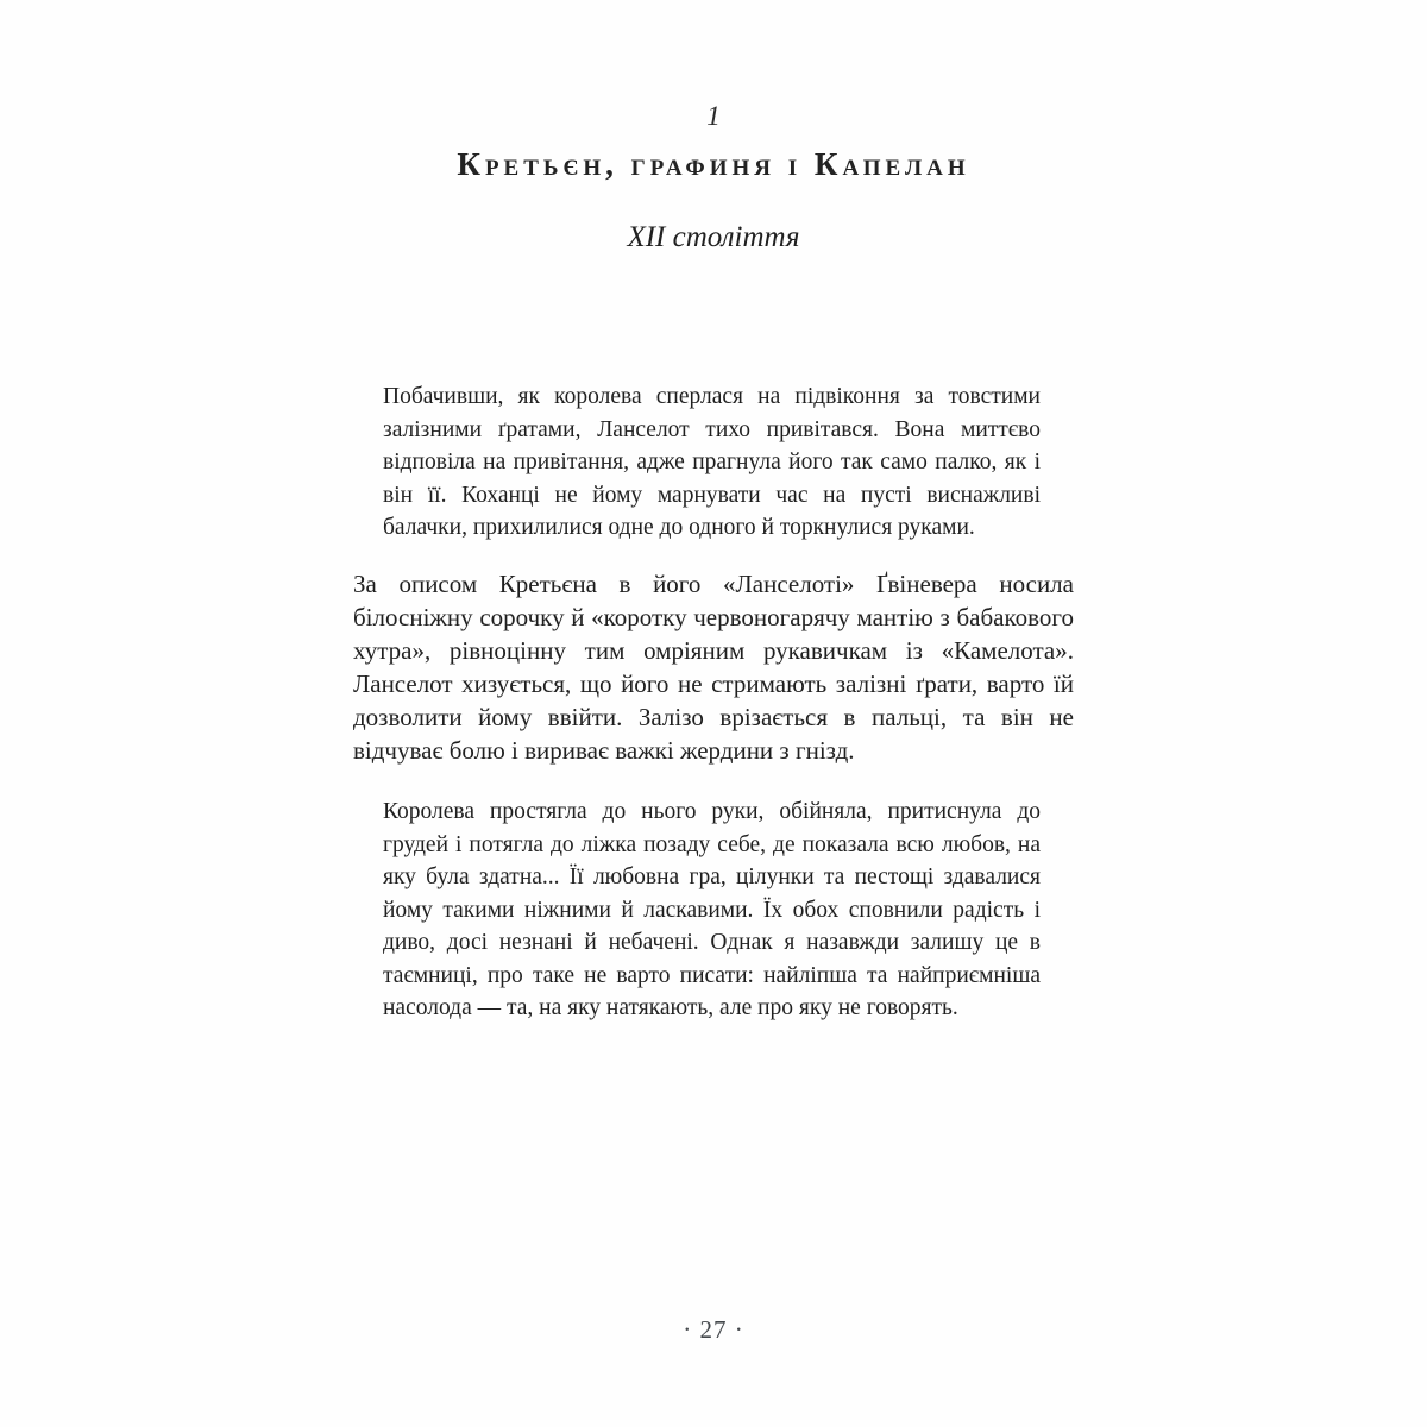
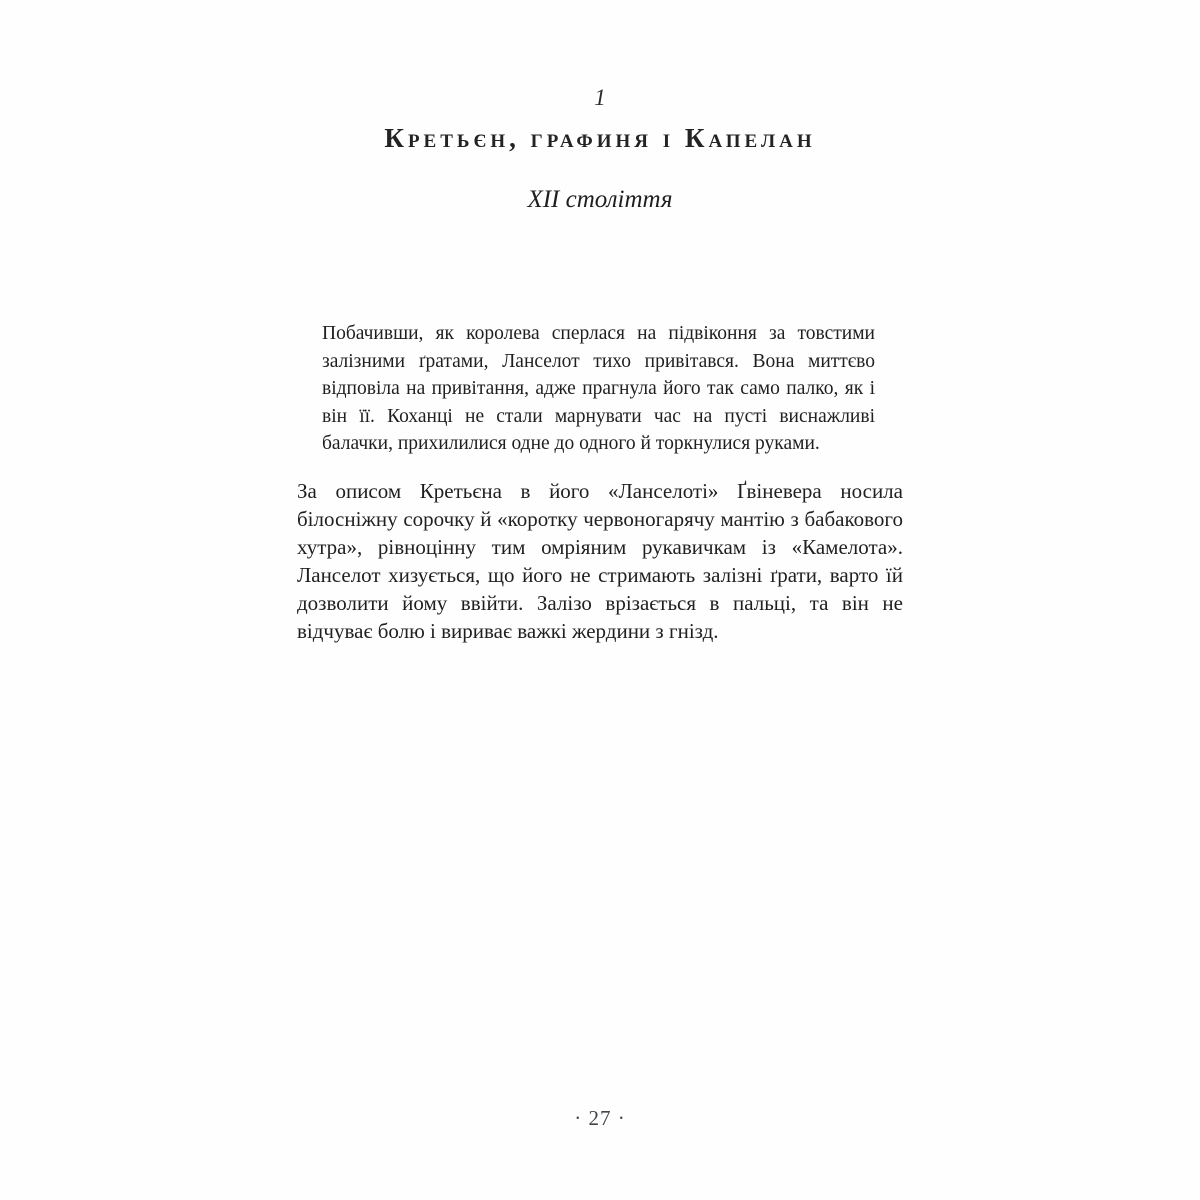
  1
  Кретьєн, графиня і Капелан
  XII століття
- Побачивши, як королева сперлася на підвіконня за товстими залізними ґратами, Ланселот тихо привітався. Вона миттєво відповіла на привітання, адже прагнула його так само палко, як і він її. Коханці не йому марнувати час на пусті виснажливі балачки, прихилилися одне до одного й торкнулися руками.
+ Побачивши, як королева сперлася на підвіконня за товстими залізними ґратами, Ланселот тихо привітався. Вона миттєво відповіла на привітання, адже прагнула його так само палко, як і він її. Коханці не стали марнувати час на пусті виснажливі балачки, прихилилися одне до одного й торкнулися руками.
  За описом Кретьєна в його «Ланселоті» Ґвіневера носила білосніжну сорочку й «коротку червоногарячу мантію з бабакового хутра», рівноцінну тим омріяним рукавичкам із «Камелота». Ланселот хизується, що його не стримають залізні ґрати, варто їй дозволити йому ввійти. Залізо врізається в пальці, та він не відчуває болю і вириває важкі жердини з гнізд.
- Королева простягла до нього руки, обійняла, притиснула до грудей і потягла до ліжка позаду себе, де показала всю любов, на яку була здатна... Її любовна гра, цілунки та пестощі здавалися йому такими ніжними й ласкавими. Їх обох сповнили радість і диво, досі незнані й небачені. Однак я назавжди залишу це в таємниці, про таке не варто писати: найліпша та найприємніша насолода — та, на яку натякають, але про яку не говорять.
  · 27 ·
